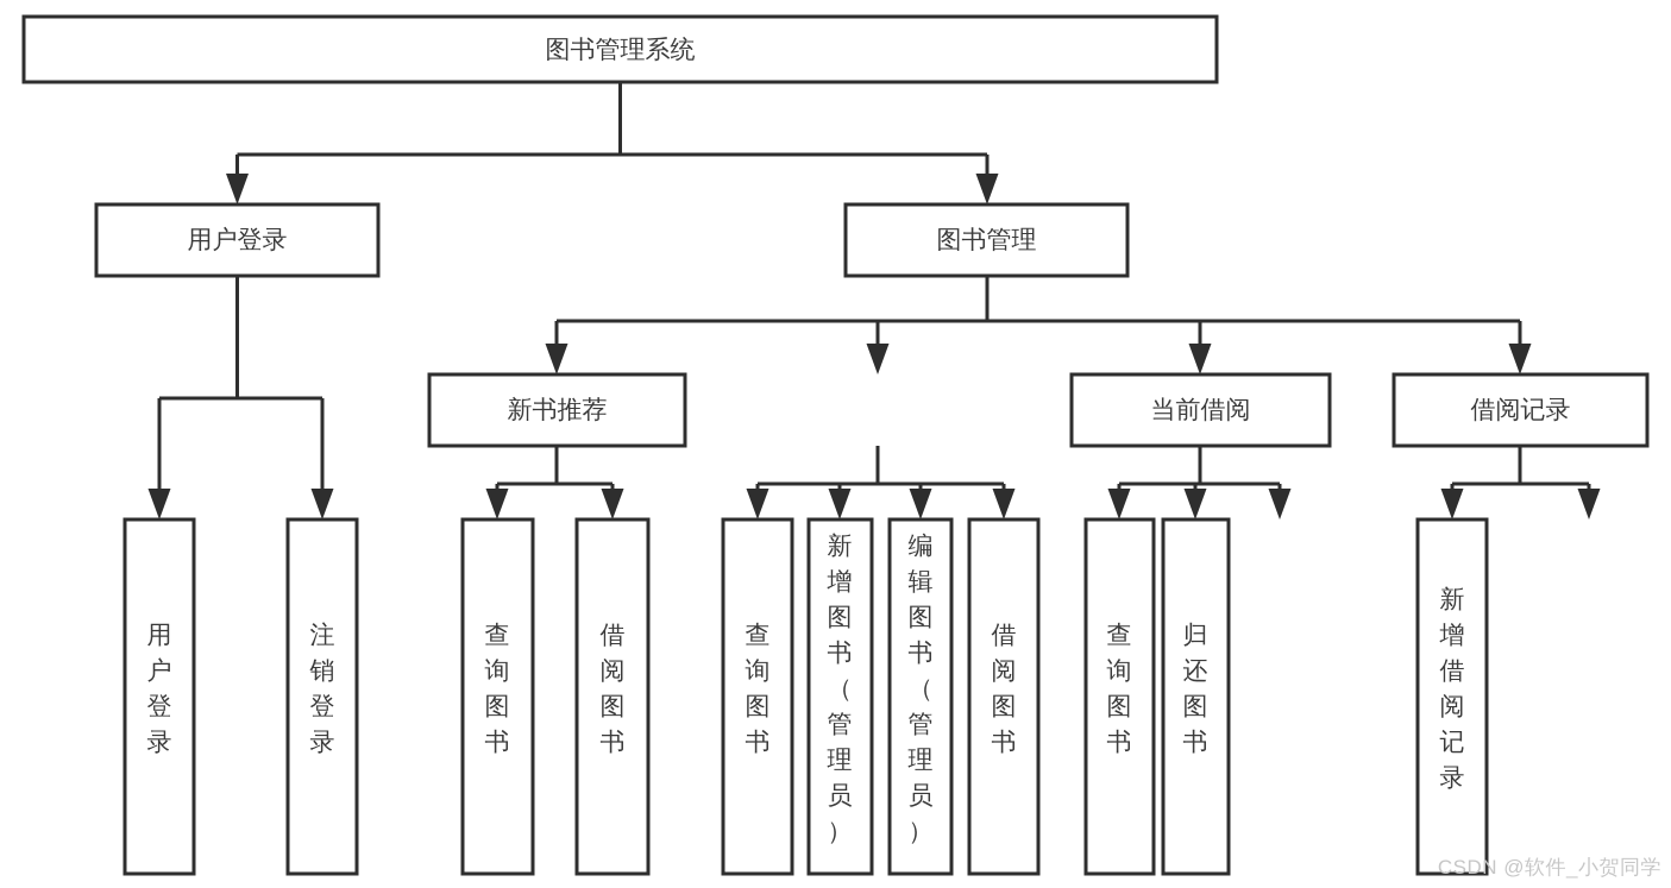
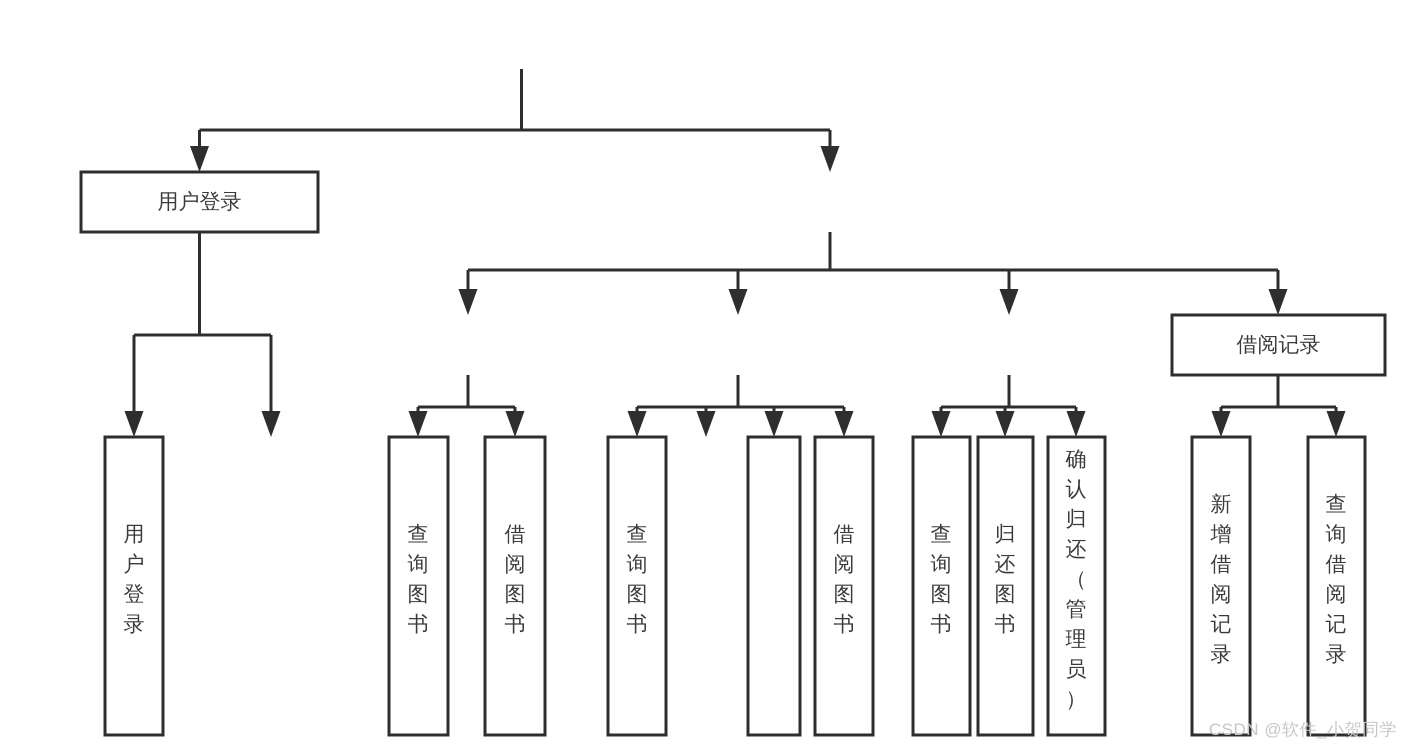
- 图书管理系统
  用户登录
- 图书管理
- 新书推荐
- 当前借阅
  借阅记录
  用户登录
- 注销登录
  查询图书
  借阅图书
  查询图书
- 新增图书（管理员）
- 编辑图书（管理员）
  借阅图书
  查询图书
  归还图书
+ 确认归还（管理员）
  新增借阅记录
+ 查询借阅记录
  CSDN @软件_小贺同学
